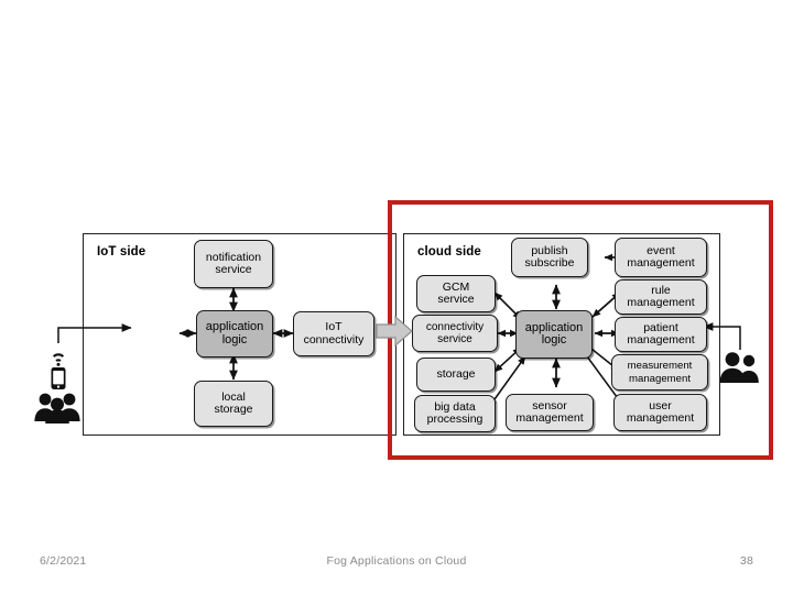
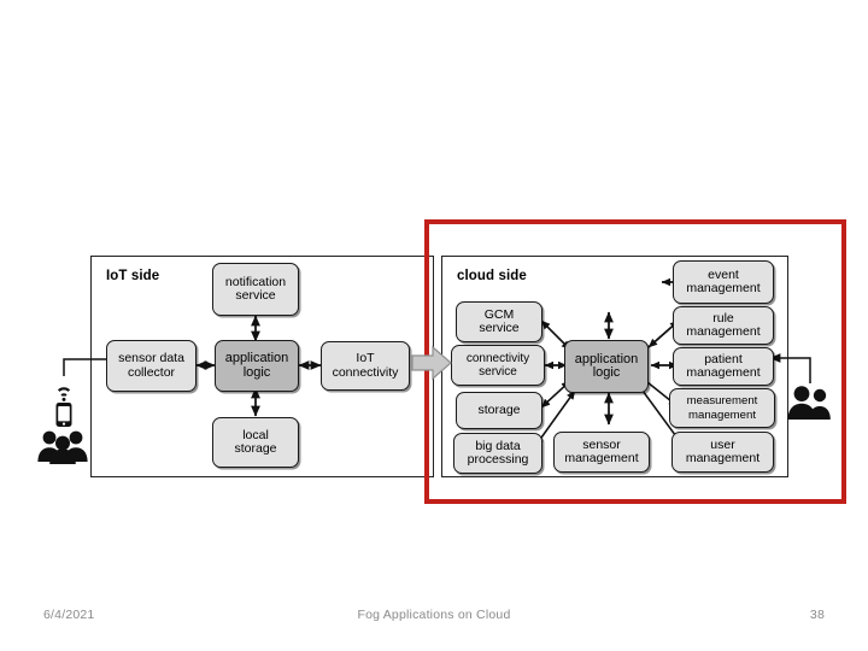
  IoT side
  notification
  service
+ sensor data
+ collector
  application
  logic
  IoT
  connectivity
  local
  storage
  cloud side
  GCM
  service
  connectivity
  service
  storage
  big data
  processing
- publish
- subscribe
  application
  logic
  sensor
  management
  event
  management
  rule
  management
  patient
  management
  measurement
  management
  user
  management
- 6/2/2021
+ 6/4/2021
  Fog Applications on Cloud
  38
